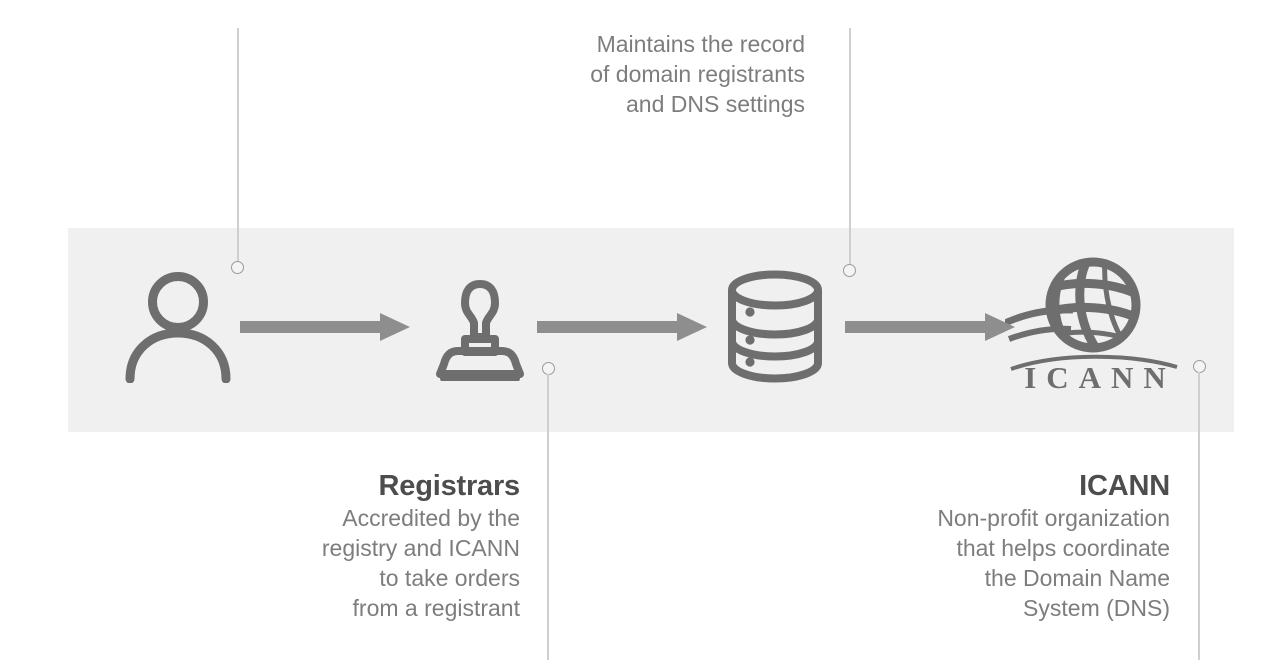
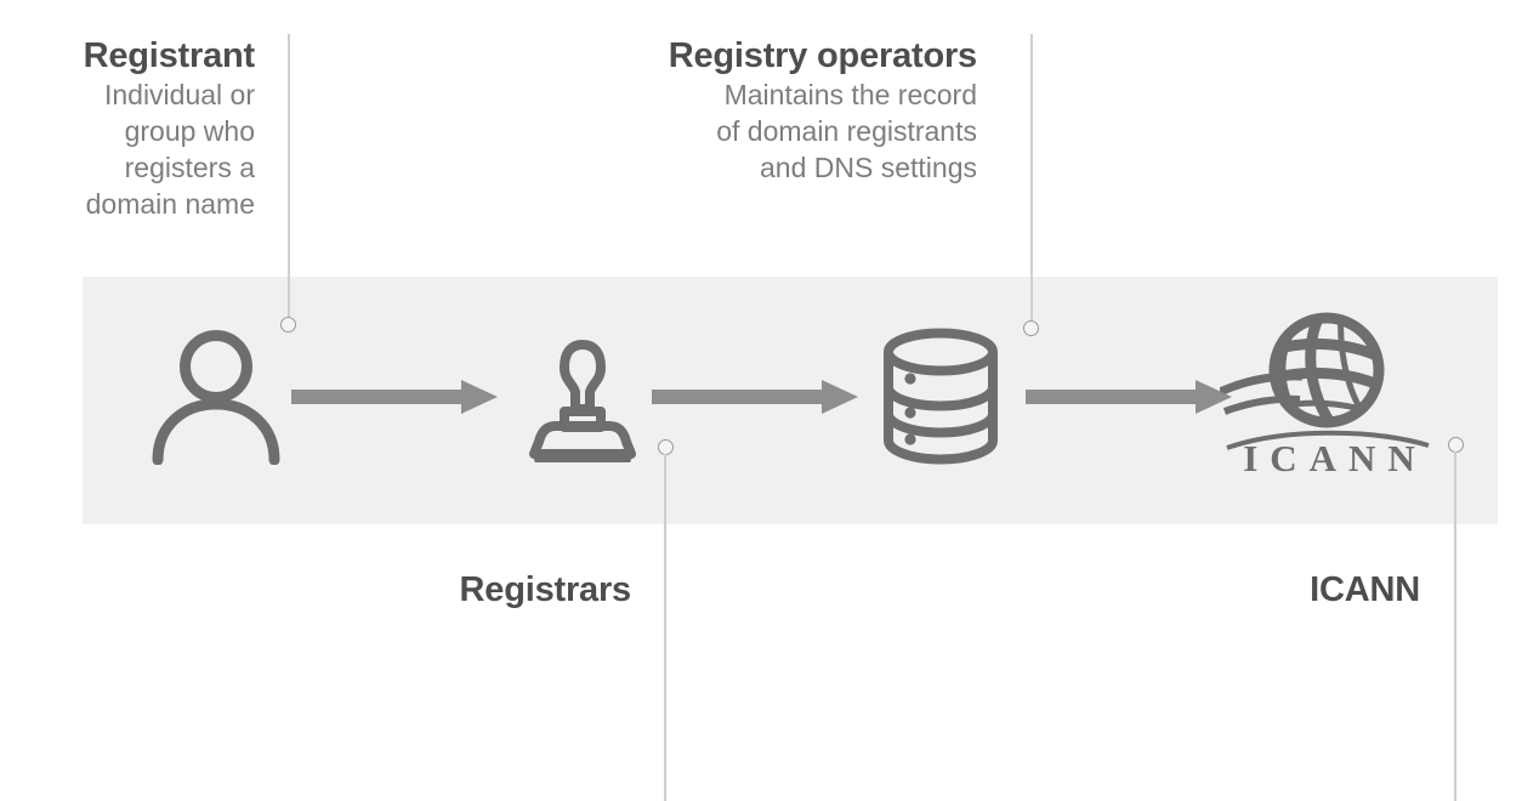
+ Registrant
+ Individual or
+ group who
+ registers a
+ domain name
+ Registry operators
  Maintains the record
  of domain registrants
  and DNS settings
  Registrars
- Accredited by the
- registry and ICANN
- to take orders
- from a registrant
  ICANN
- Non-profit organization
- that helps coordinate
- the Domain Name
- System (DNS)
  ICANN
